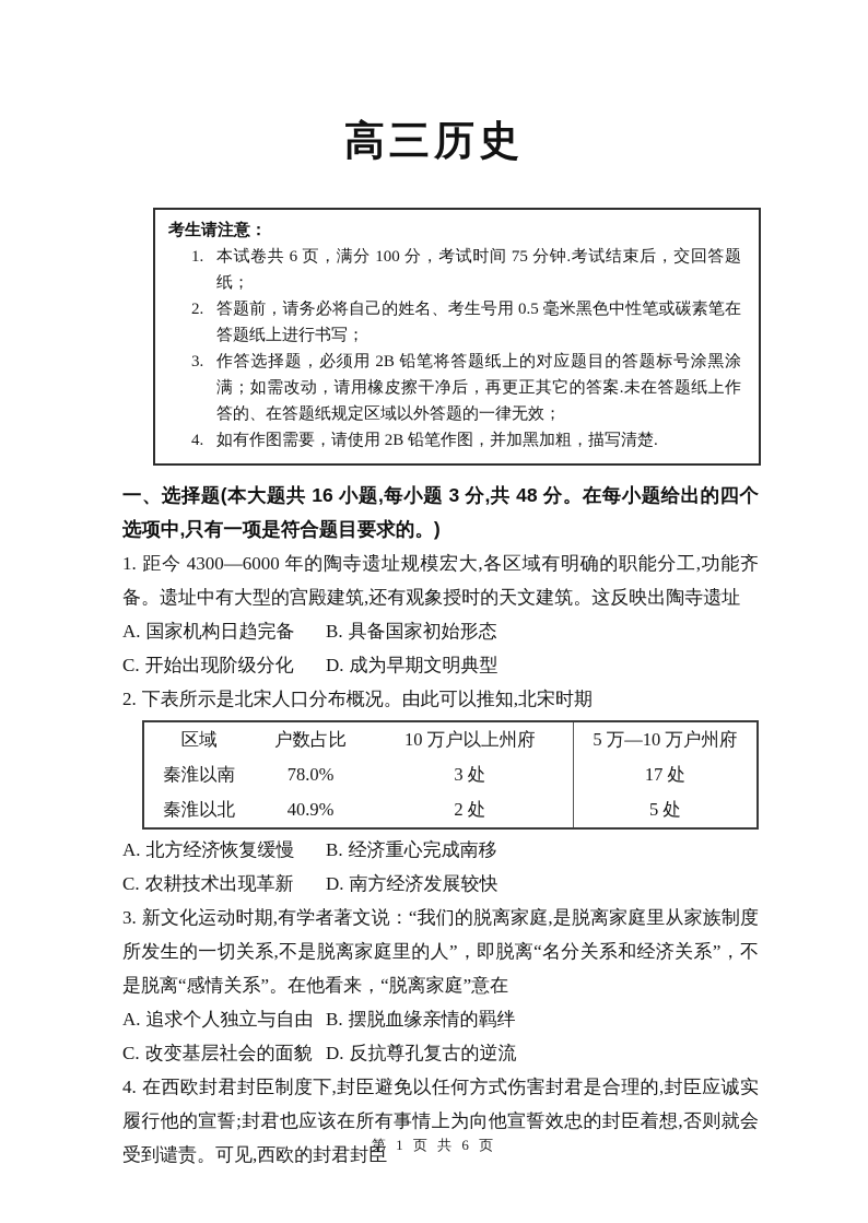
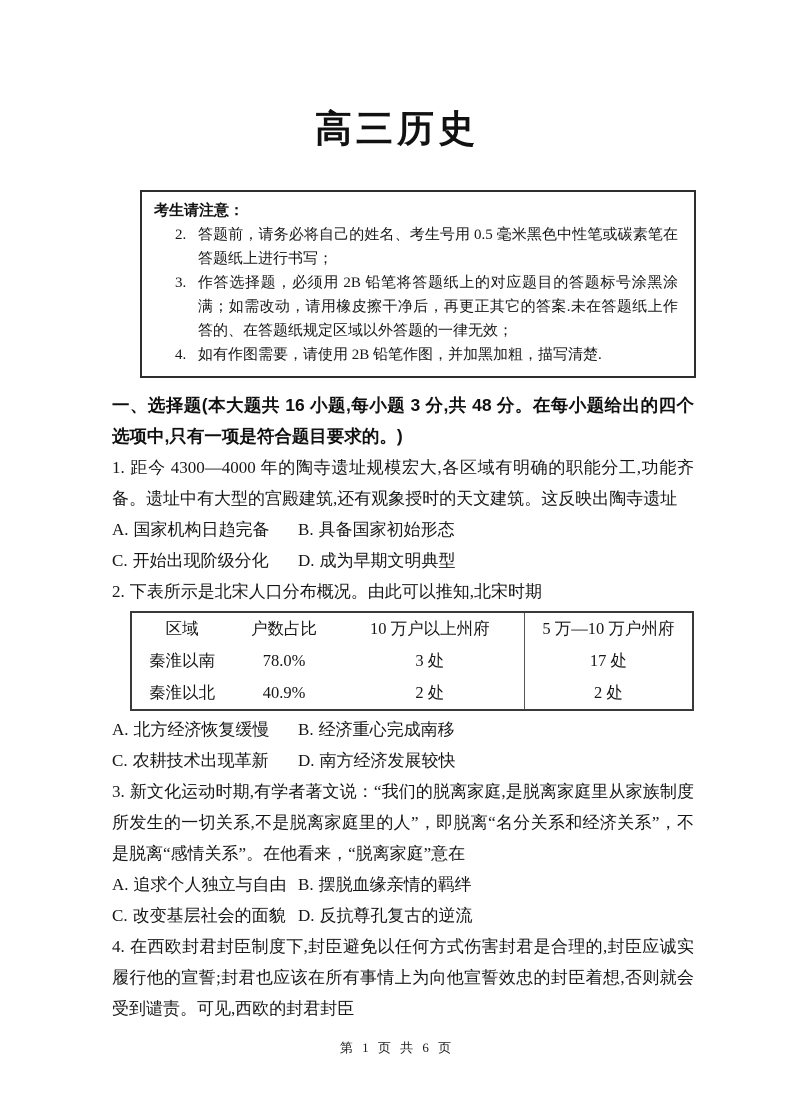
  高三历史
  考生请注意：
- 1.
- 本试卷共 6 页，满分 100 分，考试时间 75 分钟.考试结束后，交回答题纸；
  2.
  答题前，请务必将自己的姓名、考生号用 0.5 毫米黑色中性笔或碳素笔在答题纸上进行书写；
  3.
  作答选择题，必须用 2B 铅笔将答题纸上的对应题目的答题标号涂黑涂满；如需改动，请用橡皮擦干净后，再更正其它的答案.未在答题纸上作答的、在答题纸规定区域以外答题的一律无效；
  4.
  如有作图需要，请使用 2B 铅笔作图，并加黑加粗，描写清楚.
  一、选择题(本大题共 16 小题,每小题 3 分,共 48 分。在每小题给出的四个选项中,只有一项是符合题目要求的。)
- 1. 距今 4300—6000 年的陶寺遗址规模宏大,各区域有明确的职能分工,功能齐备。遗址中有大型的宫殿建筑,还有观象授时的天文建筑。这反映出陶寺遗址
+ 1. 距今 4300—4000 年的陶寺遗址规模宏大,各区域有明确的职能分工,功能齐备。遗址中有大型的宫殿建筑,还有观象授时的天文建筑。这反映出陶寺遗址
  A. 国家机构日趋完备
  B. 具备国家初始形态
  C. 开始出现阶级分化
  D. 成为早期文明典型
  2. 下表所示是北宋人口分布概况。由此可以推知,北宋时期
  区域	户数占比	10 万户以上州府	5 万—10 万户州府
  秦淮以南	78.0%	3 处	17 处
- 秦淮以北	40.9%	2 处	5 处
+ 秦淮以北	40.9%	2 处	2 处
  A. 北方经济恢复缓慢
  B. 经济重心完成南移
  C. 农耕技术出现革新
  D. 南方经济发展较快
  3. 新文化运动时期,有学者著文说：“我们的脱离家庭,是脱离家庭里从家族制度所发生的一切关系,不是脱离家庭里的人”，即脱离“名分关系和经济关系”，不是脱离“感情关系”。在他看来，“脱离家庭”意在
  A. 追求个人独立与自由
  B. 摆脱血缘亲情的羁绊
  C. 改变基层社会的面貌
  D. 反抗尊孔复古的逆流
  4. 在西欧封君封臣制度下,封臣避免以任何方式伤害封君是合理的,封臣应诚实履行他的宣誓;封君也应该在所有事情上为向他宣誓效忠的封臣着想,否则就会受到谴责。可见,西欧的封君封臣
  第 1 页 共 6 页
